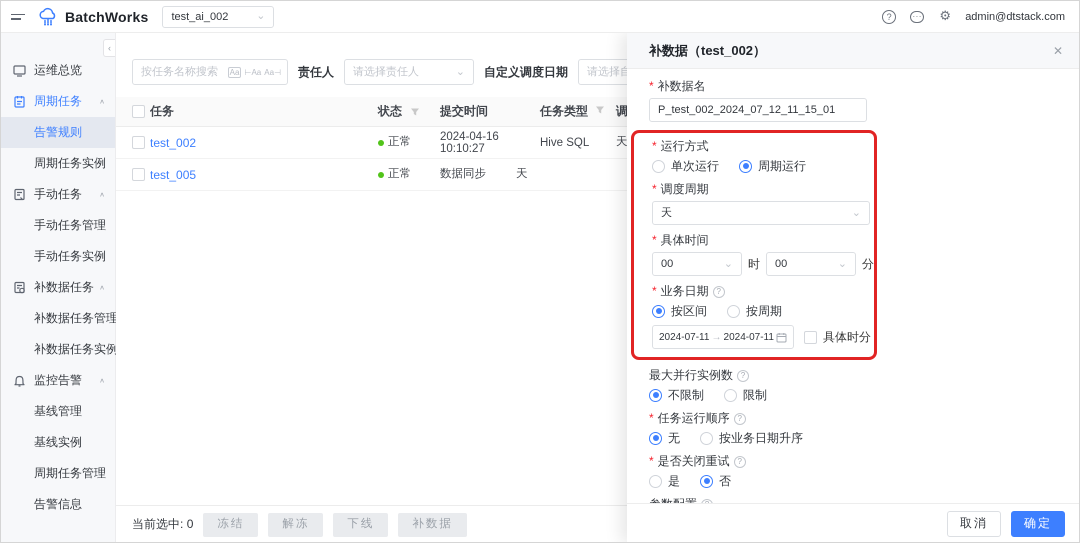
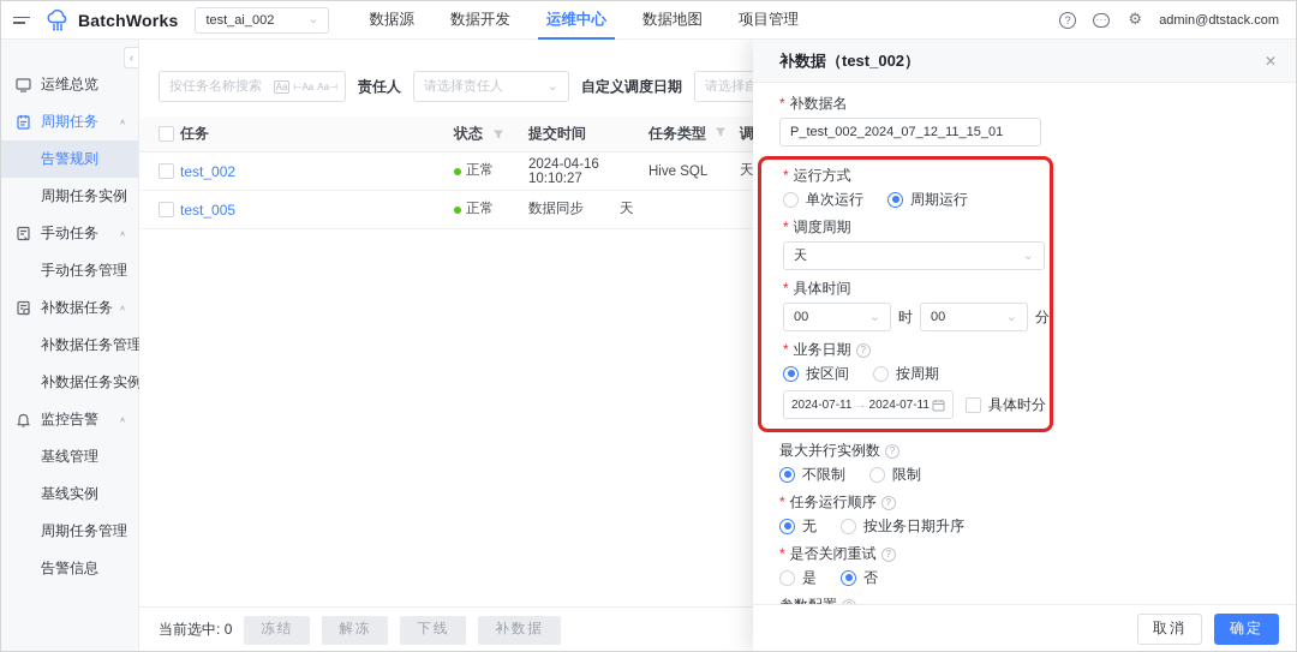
  BatchWorks
  test_ai_002
  ⌄
+ 数据源
+ 数据开发
+ 运维中心
+ 数据地图
+ 项目管理
  ?
  ···
  ⚙
  admin@dtstack.com
  ‹
  运维总览
  周期任务
  告警规则
  周期任务实例
  手动任务
  手动任务管理
- 手动任务实例
  补数据任务
  补数据任务管理
  补数据任务实例
  监控告警
  基线管理
  基线实例
  周期任务管理
  告警信息
  按任务名称搜索
  Aa
  ⊢Aa
  Aa⊣
  责任人
  请选择责任人
  ⌄
  自定义调度日期
  任务
  状态
  提交时间
  任务类型
  test_002
  正常
  2024-04-16 10:10:27
  Hive SQL
  天
  test_005
  正常
  数据同步
  天
  当前选中: 0
  冻结
  解冻
  下线
  补数据
  补数据（test_002）
  ✕
  补数据名
  P_test_002_2024_07_12_11_15_01
  运行方式
  单次运行
  周期运行
  调度周期
  天
  ⌄
  具体时间
  00
  ⌄
  时
  00
  ⌄
  分
  业务日期
  ?
  按区间
  按周期
  2024-07-11
  →
  2024-07-11
  具体时分
  最大并行实例数
  ?
  不限制
  限制
  任务运行顺序
  ?
  无
  按业务日期升序
  是否关闭重试
  ?
  是
  否
  取消
  确定
